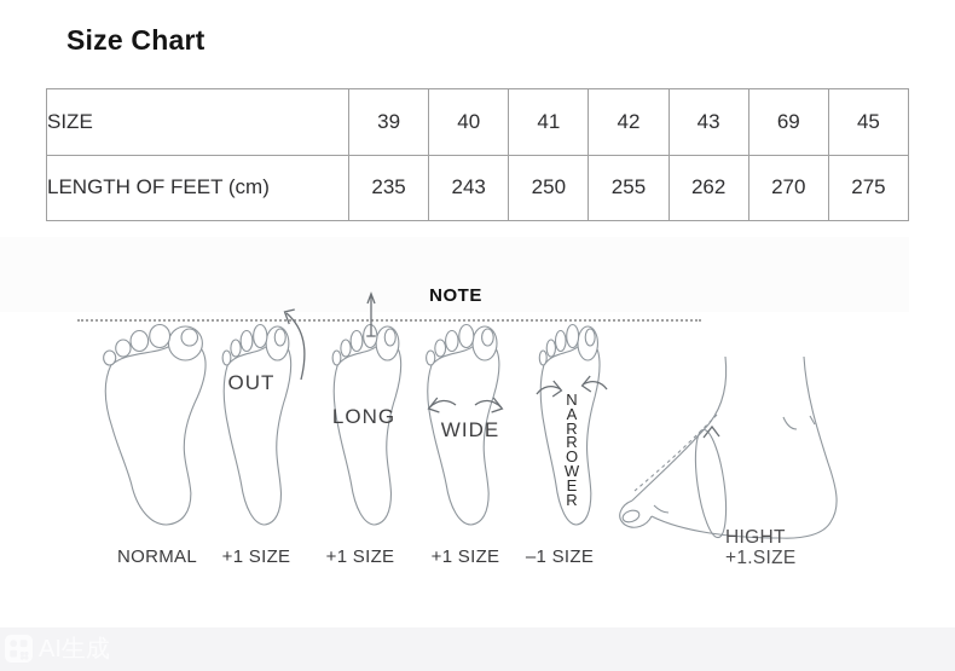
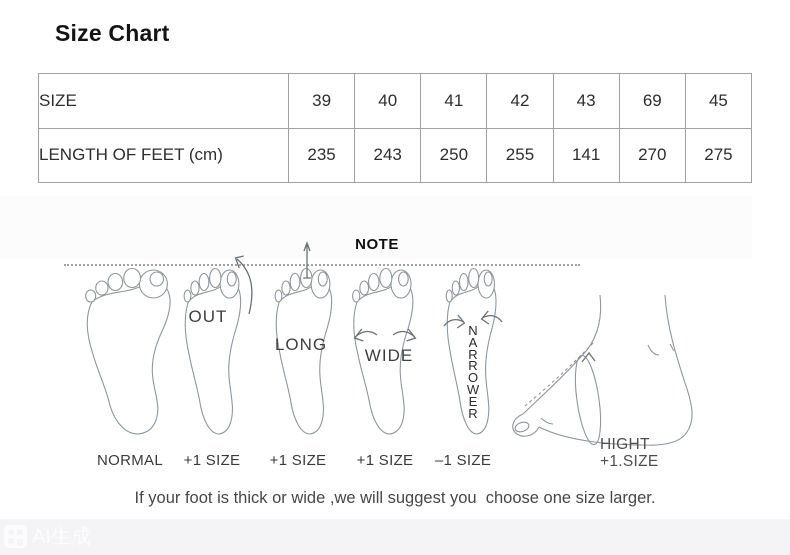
  Size Chart
  SIZE	39	40	41	42	43	69	45
- LENGTH OF FEET (cm)	235	243	250	255	262	270	275
+ LENGTH OF FEET (cm)	235	243	250	255	141	270	275
  NOTE
  OUT
  LONG
  WIDE
  NARROWER
  NORMAL
  +1 SIZE
  +1 SIZE
  +1 SIZE
  –1 SIZE
  HIGHT
  +1.SIZE
+ If your foot is thick or wide ,we will suggest you choose one size larger.
